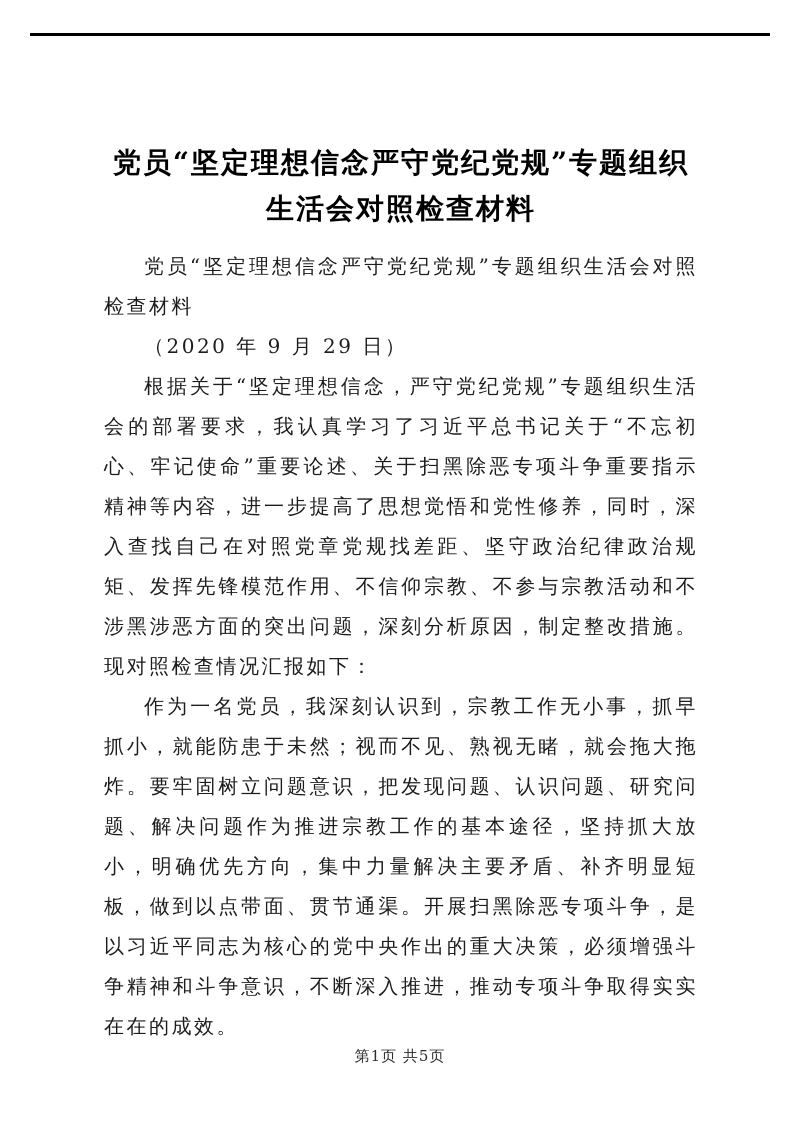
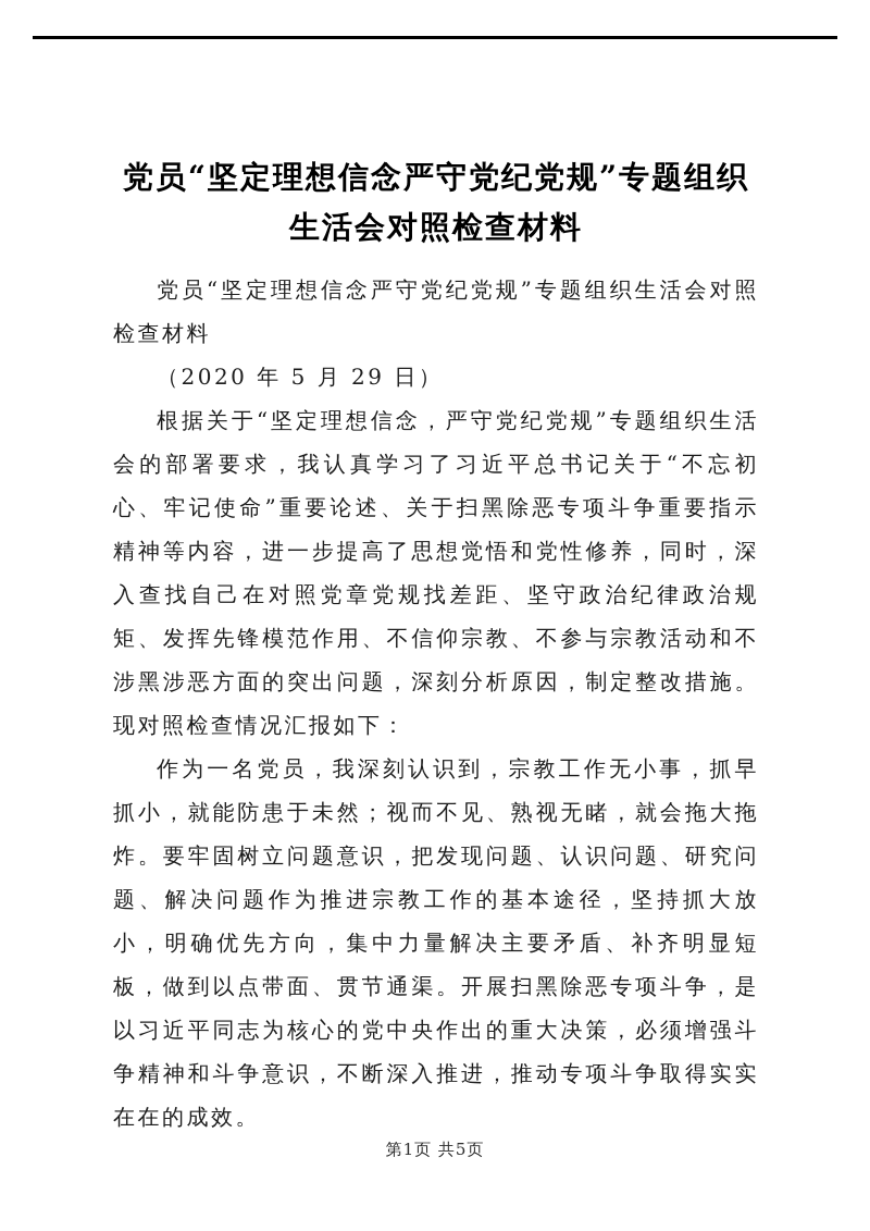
  党员“坚定理想信念严守党纪党规”专题组织生活会对照检查材料
  党员“坚定理想信念严守党纪党规”专题组织生活会对照检查材料
- （2020 年 9 月 29 日）
+ （2020 年 5 月 29 日）
  根据关于“坚定理想信念，严守党纪党规”专题组织生活会的部署要求，我认真学习了习近平总书记关于“不忘初心、牢记使命”重要论述、关于扫黑除恶专项斗争重要指示精神等内容，进一步提高了思想觉悟和党性修养，同时，深入查找自己在对照党章党规找差距、坚守政治纪律政治规矩、发挥先锋模范作用、不信仰宗教、不参与宗教活动和不涉黑涉恶方面的突出问题，深刻分析原因，制定整改措施。现对照检查情况汇报如下：
  作为一名党员，我深刻认识到，宗教工作无小事，抓早抓小，就能防患于未然；视而不见、熟视无睹，就会拖大拖炸。要牢固树立问题意识，把发现问题、认识问题、研究问题、解决问题作为推进宗教工作的基本途径，坚持抓大放小，明确优先方向，集中力量解决主要矛盾、补齐明显短板，做到以点带面、贯节通渠。开展扫黑除恶专项斗争，是以习近平同志为核心的党中央作出的重大决策，必须增强斗争精神和斗争意识，不断深入推进，推动专项斗争取得实实在在的成效。
  第1页 共5页
